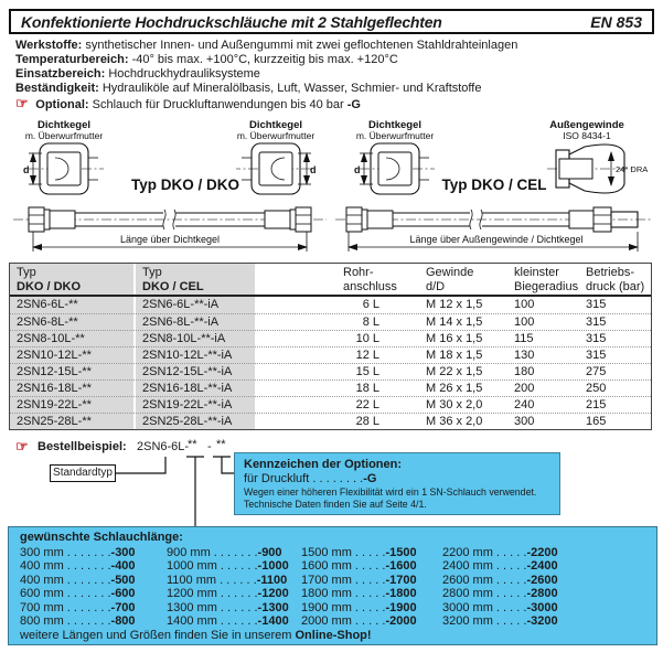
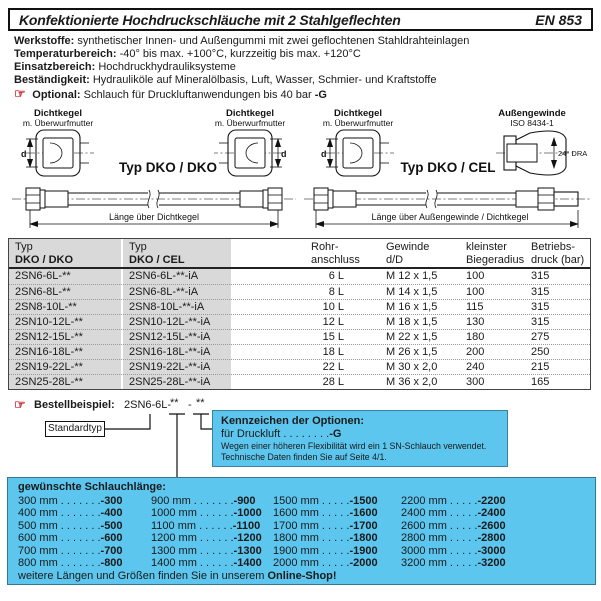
  Konfektionierte Hochdruckschläuche mit 2 Stahlgeflechten
  EN 853
  Werkstoffe: synthetischer Innen- und Außengummi mit zwei geflochtenen Stahldrahteinlagen
  Temperaturbereich: -40° bis max. +100°C, kurzzeitig bis max. +120°C
  Einsatzbereich: Hochdruckhydrauliksysteme
  Beständigkeit: Hydrauliköle auf Mineralölbasis, Luft, Wasser, Schmier- und Kraftstoffe
  ☞ Optional: Schlauch für Druckluftanwendungen bis 40 bar -G
  Dichtkegel
  m. Überwurfmutter
  Dichtkegel
  m. Überwurfmutter
  d
  d
  Typ DKO / DKO
  Länge über Dichtkegel
  Dichtkegel
  m. Überwurfmutter
  Außengewinde
  ISO 8434-1
  d
  24° DRA
  Typ DKO / CEL
  Länge über Außengewinde / Dichtkegel
  Typ
  DKO / DKO
  Typ
  DKO / CEL
  Rohr-
  anschluss
  Gewinde
  d/D
  kleinster
  Biegeradius
  Betriebs-
  druck (bar)
  2SN6-6L-**
  2SN6-6L-**-iA
  6 L
  M 12 x 1,5
  100
  315
  2SN6-8L-**
  2SN6-8L-**-iA
  8 L
  M 14 x 1,5
  100
  315
  2SN8-10L-**
  2SN8-10L-**-iA
  10 L
  M 16 x 1,5
  115
  315
  2SN10-12L-**
  2SN10-12L-**-iA
  12 L
  M 18 x 1,5
  130
  315
  2SN12-15L-**
  2SN12-15L-**-iA
  15 L
  M 22 x 1,5
  180
  275
  2SN16-18L-**
  2SN16-18L-**-iA
  18 L
  M 26 x 1,5
  200
  250
  2SN19-22L-**
  2SN19-22L-**-iA
  22 L
  M 30 x 2,0
  240
  215
  2SN25-28L-**
  2SN25-28L-**-iA
  28 L
  M 36 x 2,0
  300
  165
  ☞
  Bestellbeispiel:
  2SN6-6L-
  **
  -
  **
  Standardtyp
  Kennzeichen der Optionen:
  für Druckluft . . . . . . . .-G
  Wegen einer höheren Flexibilität wird ein 1 SN-Schlauch verwendet.
  Technische Daten finden Sie auf Seite 4/1.
  gewünschte Schlauchlänge:
  300 mm . . . . . . .-300
  400 mm . . . . . . .-400
- 400 mm . . . . . . .-500
+ 500 mm . . . . . . .-500
  600 mm . . . . . . .-600
  700 mm . . . . . . .-700
  800 mm . . . . . . .-800
  900 mm . . . . . . .-900
  1000 mm . . . . . .-1000
  1100 mm . . . . . .-1100
  1200 mm . . . . . .-1200
  1300 mm . . . . . .-1300
  1400 mm . . . . . .-1400
  1500 mm . . . . .-1500
  1600 mm . . . . .-1600
  1700 mm . . . . .-1700
  1800 mm . . . . .-1800
  1900 mm . . . . .-1900
  2000 mm . . . . .-2000
  2200 mm . . . . .-2200
  2400 mm . . . . .-2400
  2600 mm . . . . .-2600
  2800 mm . . . . .-2800
  3000 mm . . . . .-3000
  3200 mm . . . . .-3200
  weitere Längen und Größen finden Sie in unserem Online-Shop!
